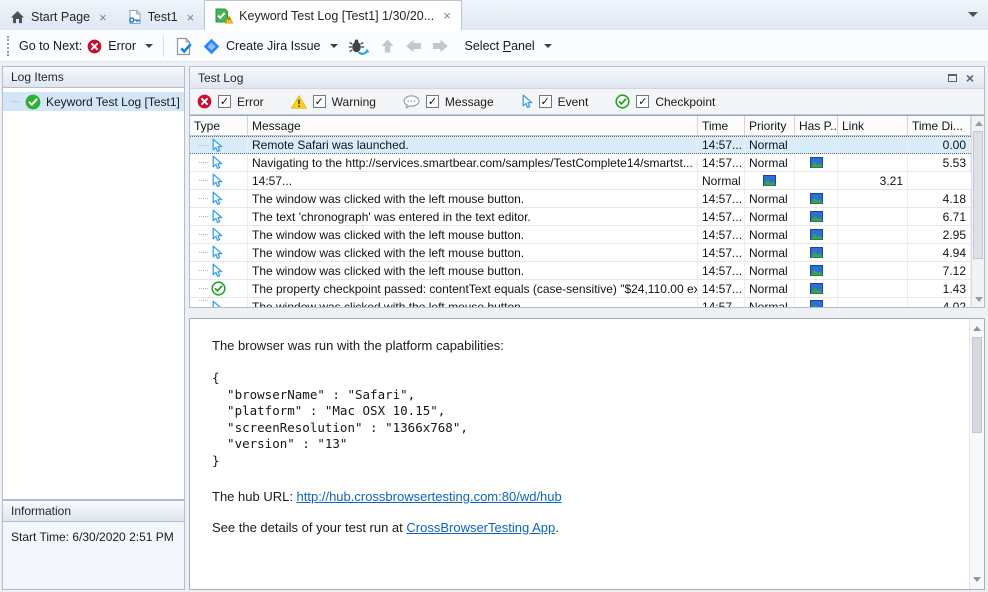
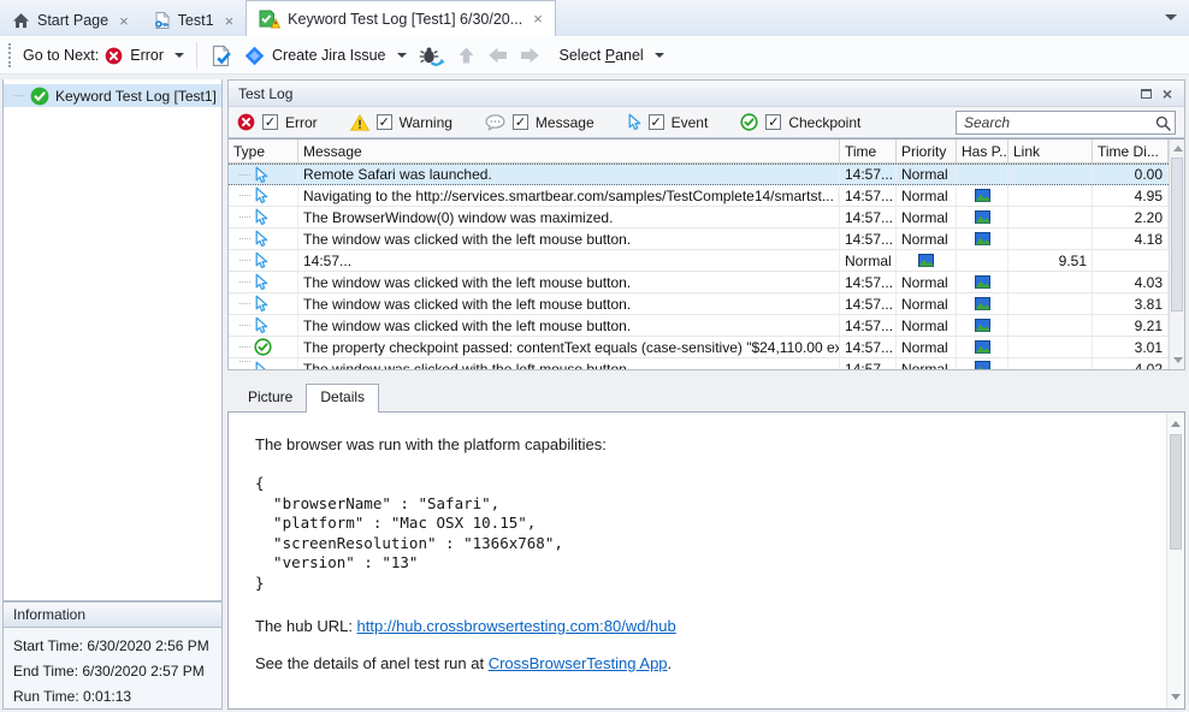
  Start Page
  ×
  Test1
  ×
- Keyword Test Log [Test1] 1/30/20...
+ Keyword Test Log [Test1] 6/30/20...
  ×
  Go to Next:
  Error
  Create Jira Issue
  Select Panel
- Log Items
  Keyword Test Log [Test1]
  Information
- Start Time: 6/30/2020 2:51 PM
+ Start Time: 6/30/2020 2:56 PM
+ End Time: 6/30/2020 2:57 PM
+ Run Time: 0:01:13
  Test Log
  ×
  ✓
  Error
  ✓
  Warning
  ✓
  Message
  ✓
  Event
  ✓
  Checkpoint
+ Search
  Type
  Message
  Time
  Priority
  Has P..
  Link
  Time Di...
  Remote Safari was launched.
  14:57...
  Normal
  0.00
  Navigating to the http://services.smartbear.com/samples/TestComplete14/smartst...
  14:57...
  Normal
- 5.53
+ 4.95
+ The BrowserWindow(0) window was maximized.
  14:57...
  Normal
- 3.21
+ 2.20
  The window was clicked with the left mouse button.
  14:57...
  Normal
  4.18
- The text 'chronograph' was entered in the text editor.
  14:57...
  Normal
- 6.71
+ 9.51
  The window was clicked with the left mouse button.
  14:57...
  Normal
- 2.95
+ 4.03
  The window was clicked with the left mouse button.
  14:57...
  Normal
- 4.94
+ 3.81
  The window was clicked with the left mouse button.
  14:57...
  Normal
- 7.12
+ 9.21
  The property checkpoint passed: contentText equals (case-sensitive) "$24,110.00 ex
  14:57...
  Normal
- 1.43
+ 3.01
+ Picture
+ Details
  The browser was run with the platform capabilities:
  {
  "browserName" : "Safari",
  "platform" : "Mac OSX 10.15",
  "screenResolution" : "1366x768",
  "version" : "13"
  }
  The hub URL: http://hub.crossbrowsertesting.com:80/wd/hub
- See the details of your test run at CrossBrowserTesting App.
+ See the details of anel test run at CrossBrowserTesting App.
